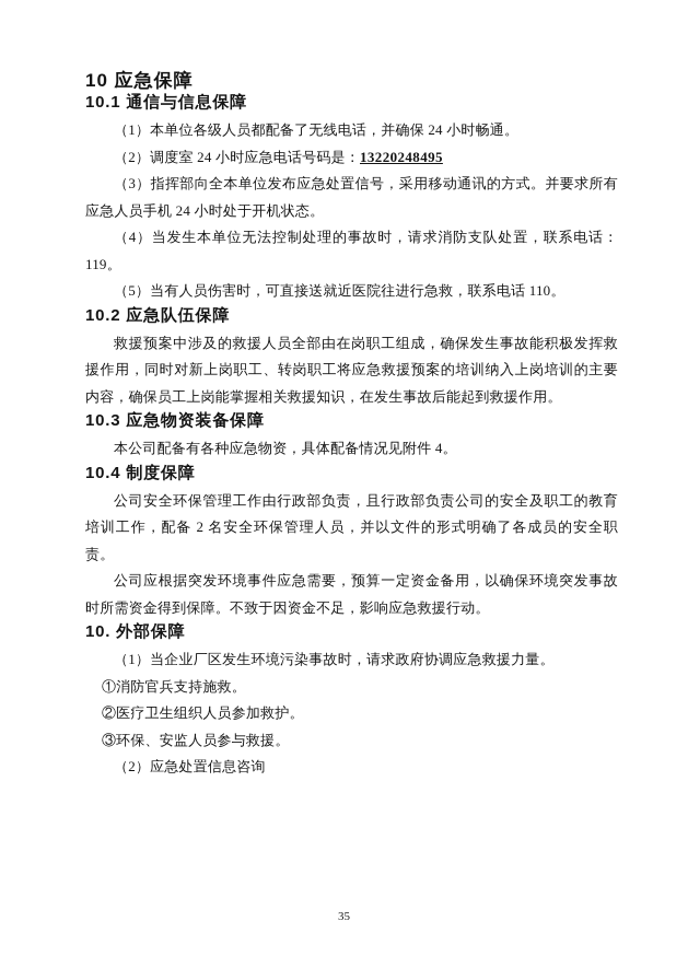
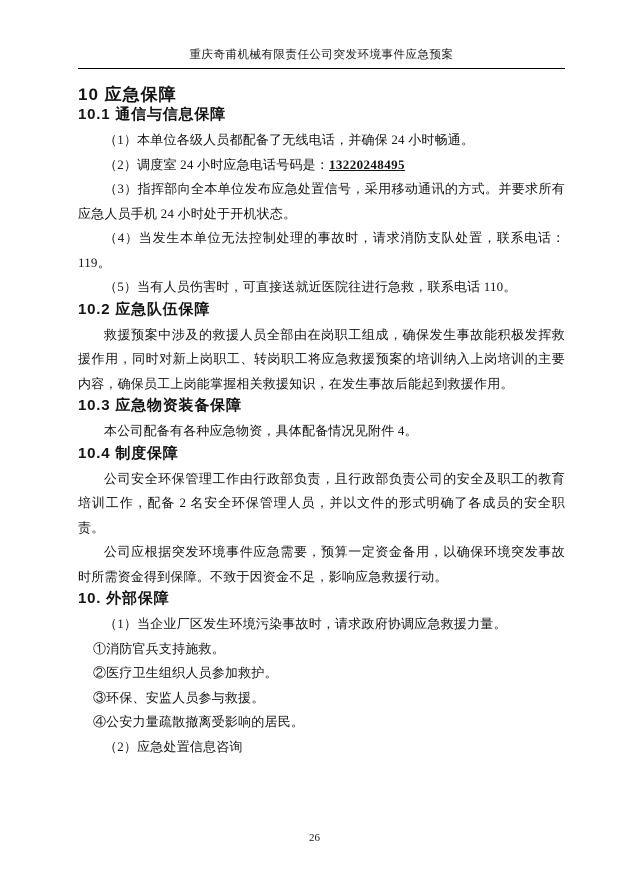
+ 重庆奇甫机械有限责任公司突发环境事件应急预案
  10 应急保障
  10.1 通信与信息保障
  （1）本单位各级人员都配备了无线电话，并确保 24 小时畅通。
  （2）调度室 24 小时应急电话号码是：13220248495
  （3）指挥部向全本单位发布应急处置信号，采用移动通讯的方式。并要求所有应急人员手机 24 小时处于开机状态。
  （4）当发生本单位无法控制处理的事故时，请求消防支队处置，联系电话：119。
  （5）当有人员伤害时，可直接送就近医院往进行急救，联系电话 110。
  10.2 应急队伍保障
  救援预案中涉及的救援人员全部由在岗职工组成，确保发生事故能积极发挥救援作用，同时对新上岗职工、转岗职工将应急救援预案的培训纳入上岗培训的主要内容，确保员工上岗能掌握相关救援知识，在发生事故后能起到救援作用。
  10.3 应急物资装备保障
  本公司配备有各种应急物资，具体配备情况见附件 4。
  10.4 制度保障
  公司安全环保管理工作由行政部负责，且行政部负责公司的安全及职工的教育培训工作，配备 2 名安全环保管理人员，并以文件的形式明确了各成员的安全职责。
  公司应根据突发环境事件应急需要，预算一定资金备用，以确保环境突发事故时所需资金得到保障。不致于因资金不足，影响应急救援行动。
  10. 外部保障
  （1）当企业厂区发生环境污染事故时，请求政府协调应急救援力量。
  ①消防官兵支持施救。
  ②医疗卫生组织人员参加救护。
  ③环保、安监人员参与救援。
+ ④公安力量疏散撤离受影响的居民。
  （2）应急处置信息咨询
- 35
+ 26
